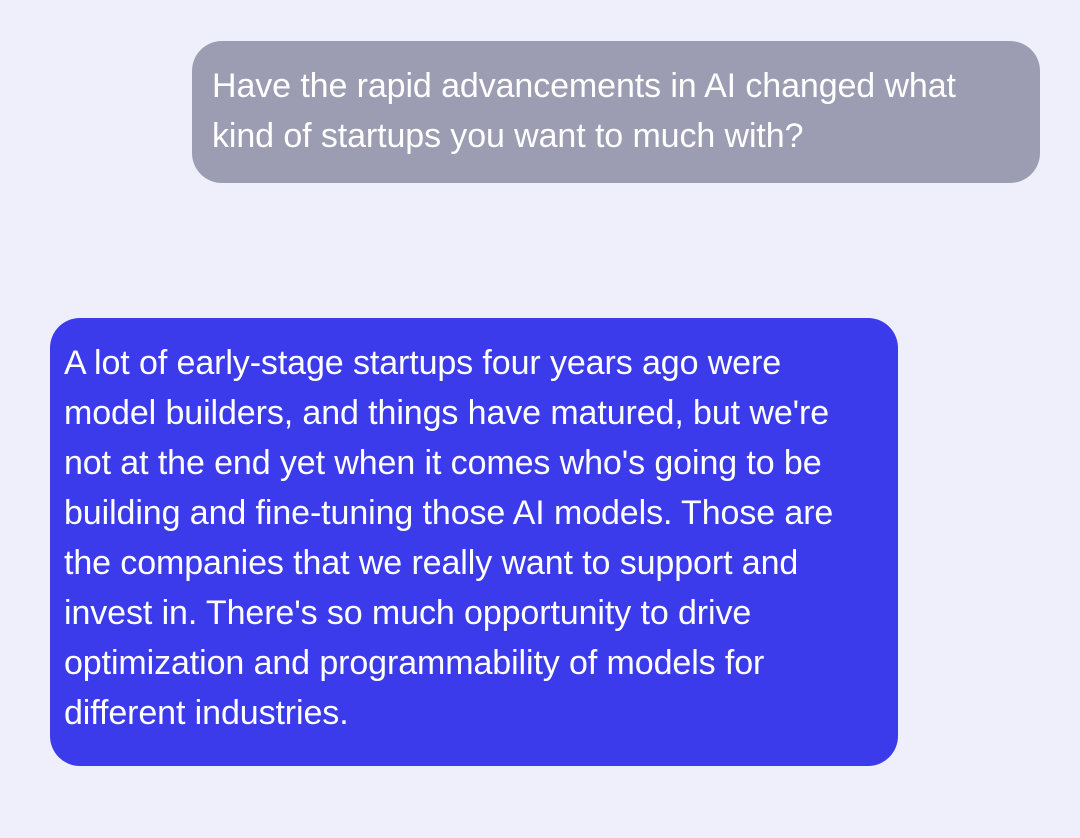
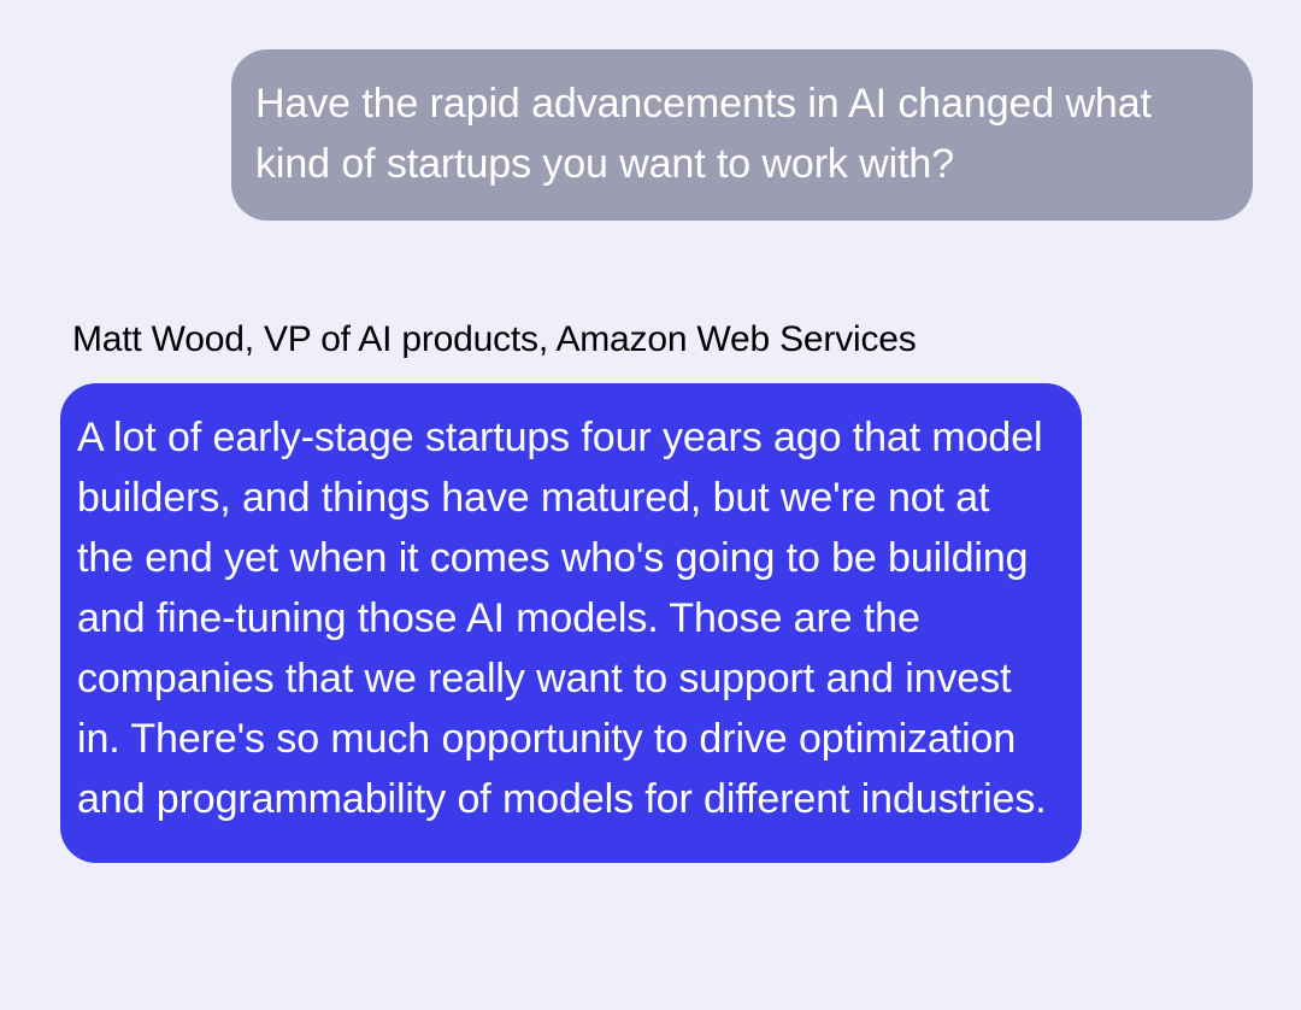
- Have the rapid advancements in AI changed what kind of startups you want to much with?
+ Have the rapid advancements in AI changed what kind of startups you want to work with?
+ Matt Wood, VP of AI products, Amazon Web Services
- A lot of early-stage startups four years ago were model builders, and things have matured, but we're not at the end yet when it comes who's going to be building and fine-tuning those AI models. Those are the companies that we really want to support and invest in. There's so much opportunity to drive optimization and programmability of models for different industries.
+ A lot of early-stage startups four years ago that model builders, and things have matured, but we're not at the end yet when it comes who's going to be building and fine-tuning those AI models. Those are the companies that we really want to support and invest in. There's so much opportunity to drive optimization and programmability of models for different industries.
